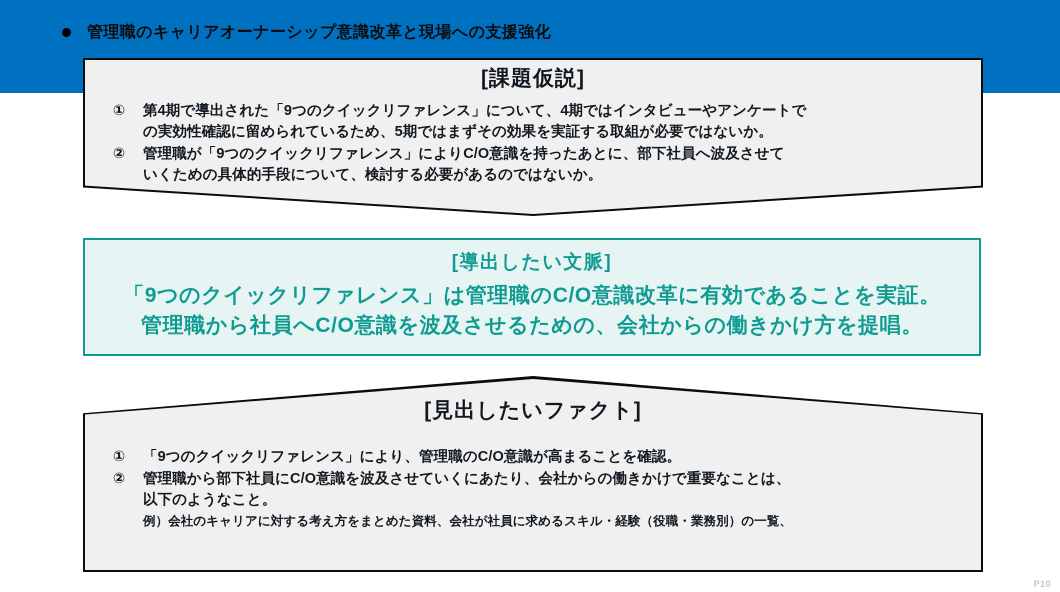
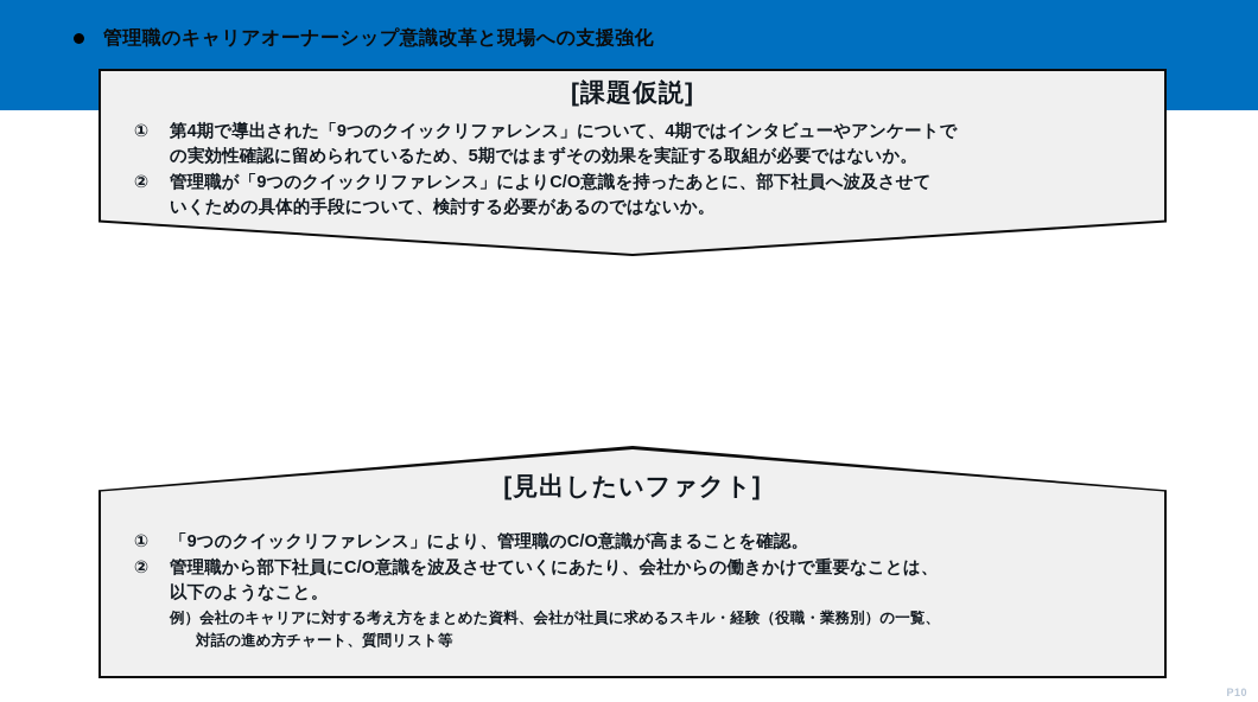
  管理職のキャリアオーナーシップ意識改革と現場への支援強化
  [課題仮説]
  ①
  第4期で導出された「9つのクイックリファレンス」について、4期ではインタビューやアンケートで
  の実効性確認に留められているため、5期ではまずその効果を実証する取組が必要ではないか。
  ②
  管理職が「9つのクイックリファレンス」によりC/O意識を持ったあとに、部下社員へ波及させて
  いくための具体的手段について、検討する必要があるのではないか。
- [導出したい文脈]
- 「9つのクイックリファレンス」は管理職のC/O意識改革に有効であることを実証。
- 管理職から社員へC/O意識を波及させるための、会社からの働きかけ方を提唱。
  [見出したいファクト]
  ①
  「9つのクイックリファレンス」により、管理職のC/O意識が高まることを確認。
  ②
  管理職から部下社員にC/O意識を波及させていくにあたり、会社からの働きかけで重要なことは、
  以下のようなこと。
  例）会社のキャリアに対する考え方をまとめた資料、会社が社員に求めるスキル・経験（役職・業務別）の一覧、
+ 対話の進め方チャート、質問リスト等
  P10
